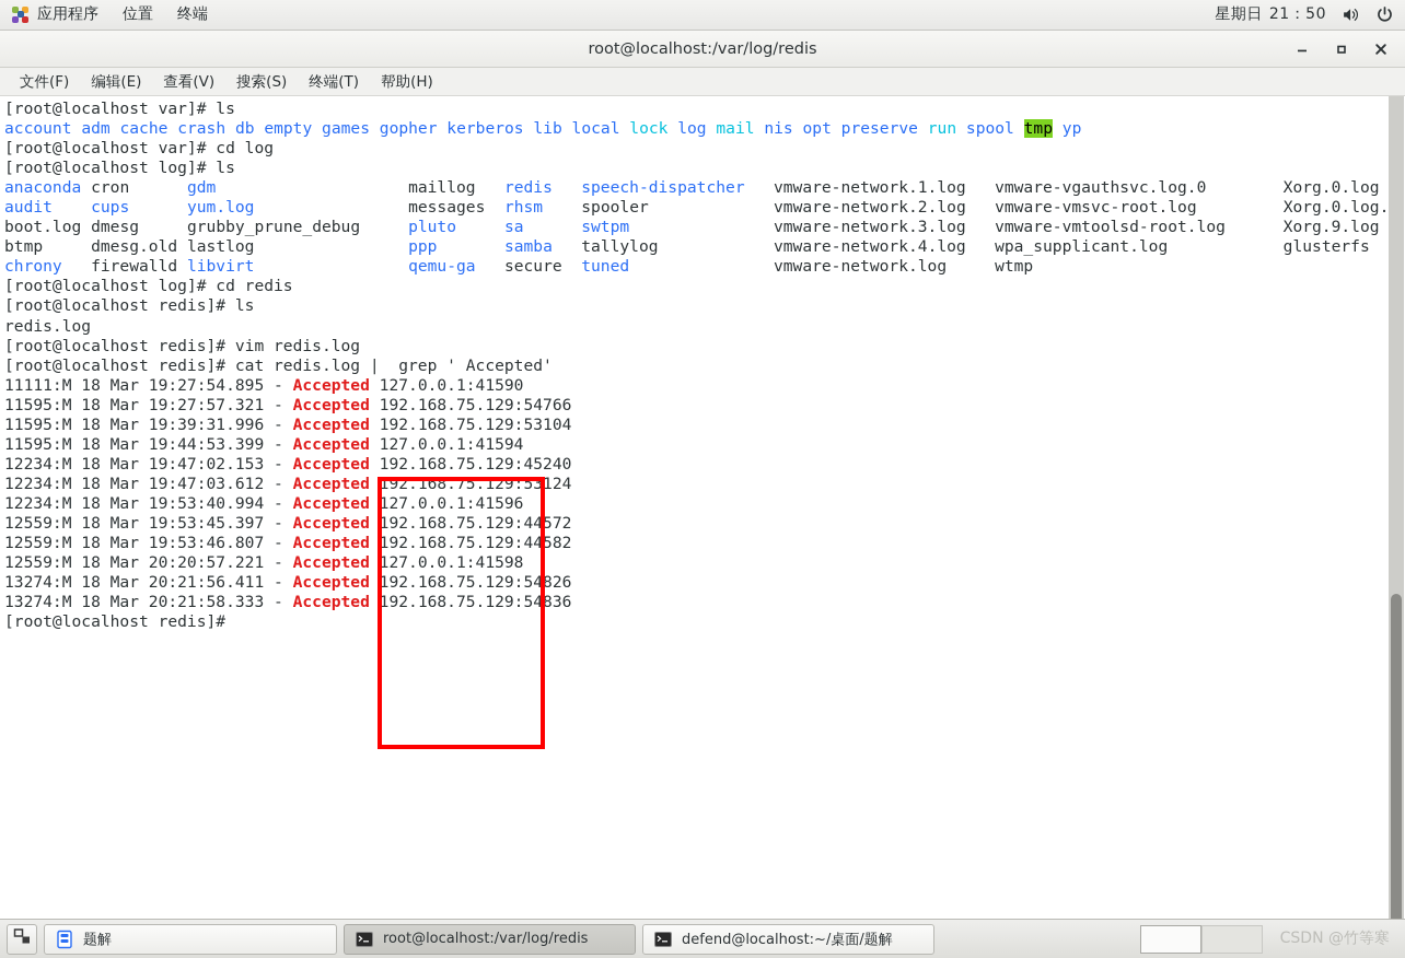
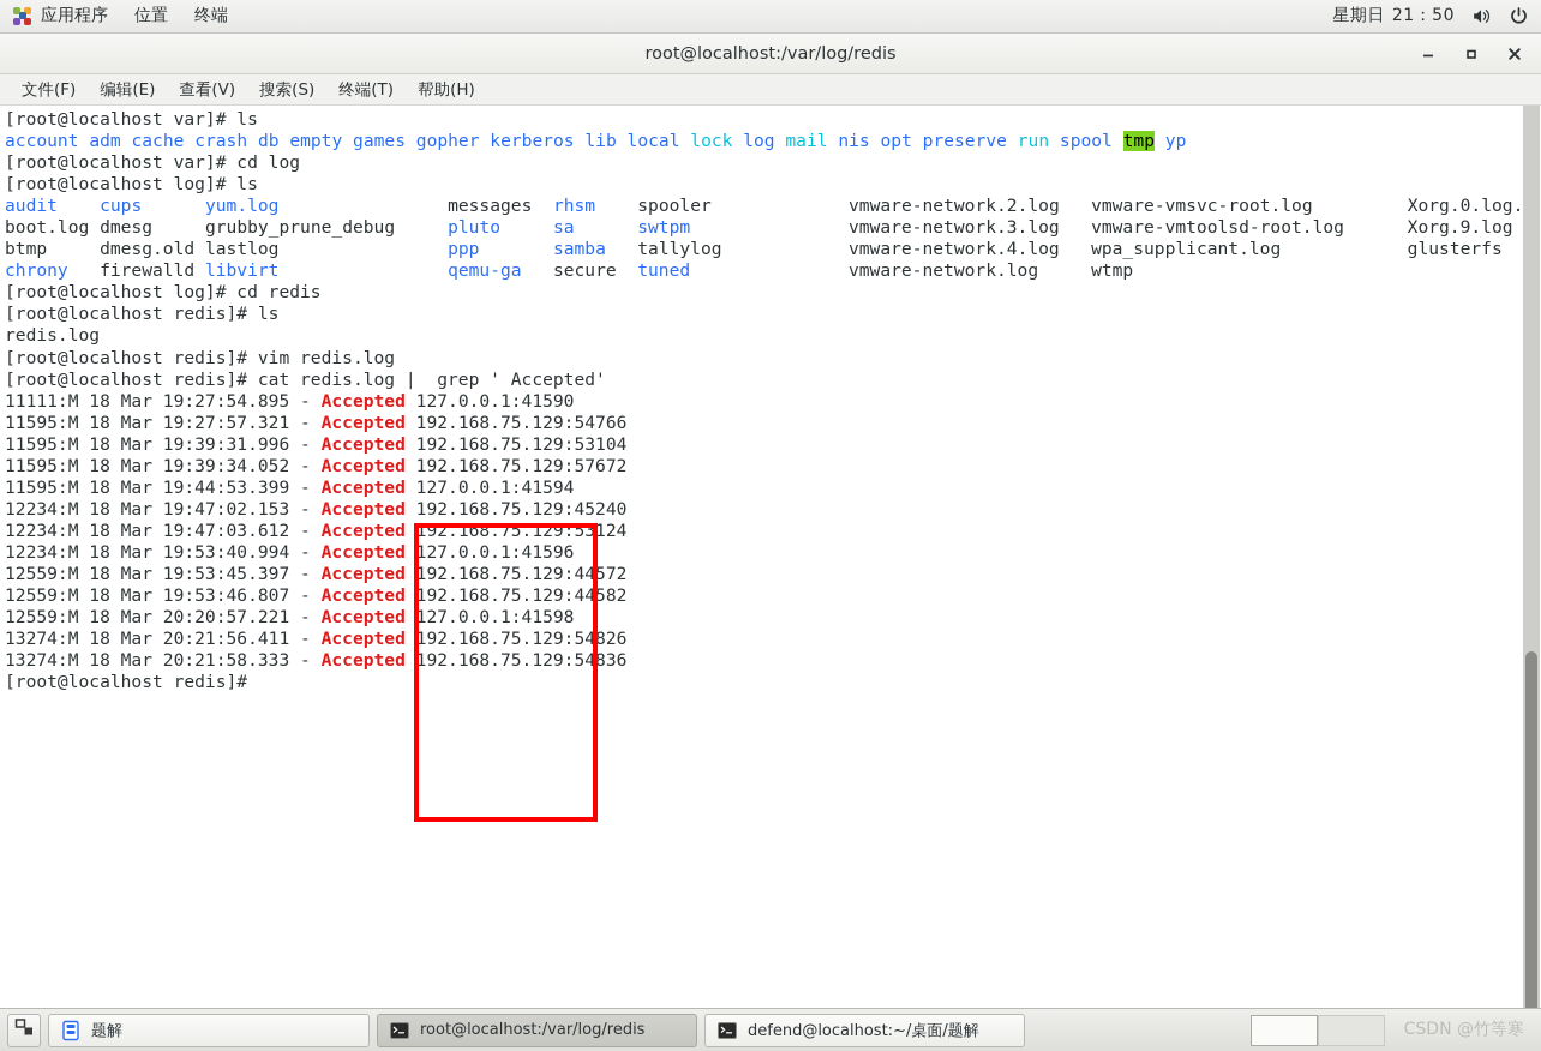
  应用程序
  位置
  终端
  星期日
  21：50
  root@localhost:/var/log/redis
  文件(F)
  编辑(E)
  查看(V)
  搜索(S)
  终端(T)
  帮助(H)
  [root@localhost var]# ls
  account adm cache crash db empty games gopher kerberos lib local lock log mail nis opt preserve run spool tmp yp
  [root@localhost var]# cd log
  [root@localhost log]# ls
- anaconda cron gdm maillog redis speech-dispatcher vmware-network.1.log vmware-vgauthsvc.log.0 Xorg.0.log
  audit cups yum.log messages rhsm spooler vmware-network.2.log vmware-vmsvc-root.log Xorg.0.log.
  boot.log dmesg grubby_prune_debug pluto sa swtpm vmware-network.3.log vmware-vmtoolsd-root.log Xorg.9.log
  btmp dmesg.old lastlog ppp samba tallylog vmware-network.4.log wpa_supplicant.log glusterfs
  chrony firewalld libvirt qemu-ga secure tuned vmware-network.log wtmp
  [root@localhost log]# cd redis
  [root@localhost redis]# ls
  redis.log
  [root@localhost redis]# vim redis.log
  [root@localhost redis]# cat redis.log | grep ' Accepted'
  11111:M 18 Mar 19:27:54.895 - Accepted 127.0.0.1:41590
  11595:M 18 Mar 19:27:57.321 - Accepted 192.168.75.129:54766
  11595:M 18 Mar 19:39:31.996 - Accepted 192.168.75.129:53104
+ 11595:M 18 Mar 19:39:34.052 - Accepted 192.168.75.129:57672
  11595:M 18 Mar 19:44:53.399 - Accepted 127.0.0.1:41594
  12234:M 18 Mar 19:47:02.153 - Accepted 192.168.75.129:45240
  12234:M 18 Mar 19:47:03.612 - Accepted 192.168.75.129:53124
  12234:M 18 Mar 19:53:40.994 - Accepted 127.0.0.1:41596
  12559:M 18 Mar 19:53:45.397 - Accepted 192.168.75.129:44572
  12559:M 18 Mar 19:53:46.807 - Accepted 192.168.75.129:44582
  12559:M 18 Mar 20:20:57.221 - Accepted 127.0.0.1:41598
  13274:M 18 Mar 20:21:56.411 - Accepted 192.168.75.129:54826
  13274:M 18 Mar 20:21:58.333 - Accepted 192.168.75.129:54836
  [root@localhost redis]#
  题解
  root@localhost:/var/log/redis
  defend@localhost:~/桌面/题解
  CSDN @竹等寒
